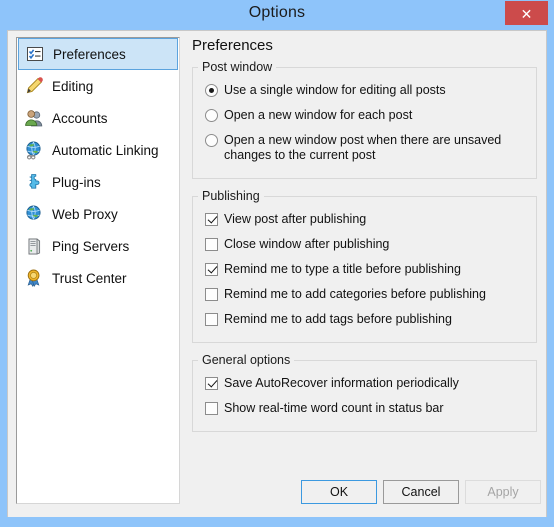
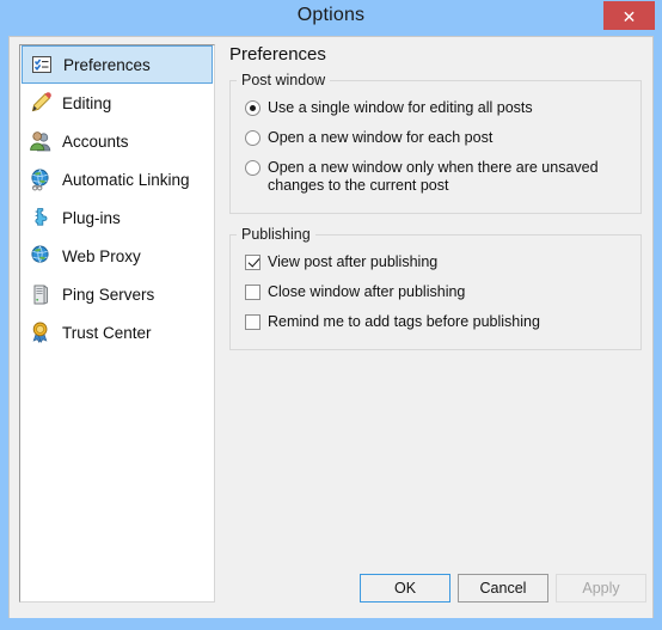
  Options
  ✕
  Preferences
  Editing
  Accounts
  Automatic Linking
  Plug-ins
  Web Proxy
  Ping Servers
  Trust Center
  Preferences
  Post window
  Use a single window for editing all posts
  Open a new window for each post
- Open a new window post when there are unsaved changes to the current post
+ Open a new window only when there are unsaved changes to the current post
  Publishing
  View post after publishing
  Close window after publishing
- Remind me to type a title before publishing
- Remind me to add categories before publishing
  Remind me to add tags before publishing
- General options
- Save AutoRecover information periodically
- Show real-time word count in status bar
  OK
  Cancel
  Apply
